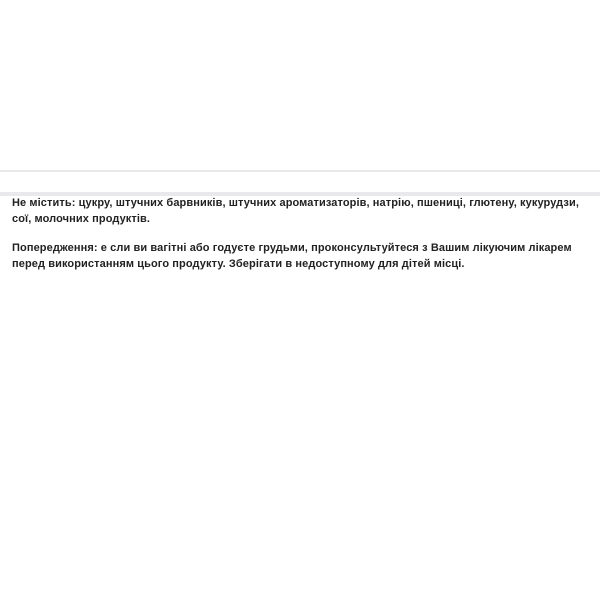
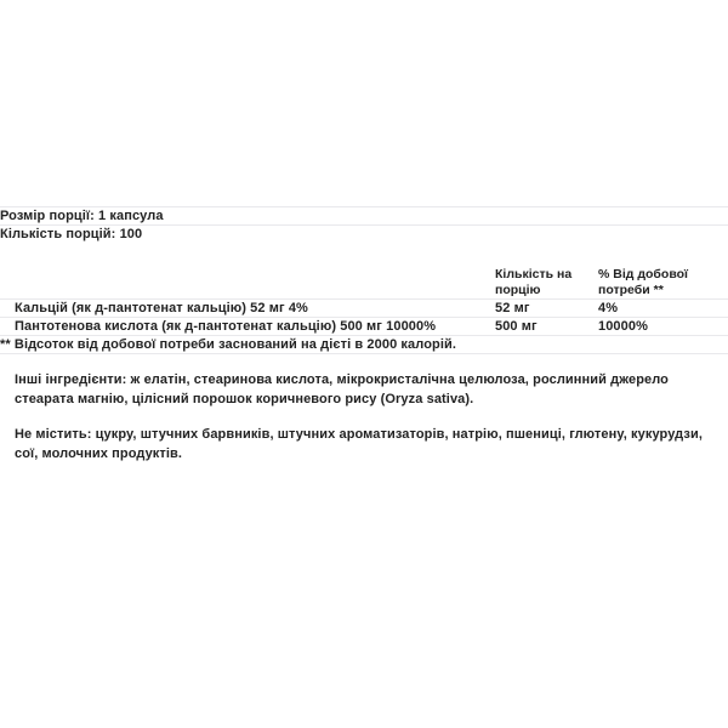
+ Розмір порції: 1 капсула
+ Кількість порцій: 100
+ 	Кількість на порцію	% Від добової потреби **
+ Кальцій (як д-пантотенат кальцію) 52 мг 4%	52 мг	4%
+ Пантотенова кислота (як д-пантотенат кальцію) 500 мг 10000%	500 мг	10000%
+ ** Відсоток від добової потреби заснований на дієті в 2000 калорій.
+ Інші інгредієнти: ж елатін, стеаринова кислота, мікрокристалічна целюлоза, рослинний джерело стеарата магнію, цілісний порошок коричневого рису (Oryza sativa).
  Не містить: цукру, штучних барвників, штучних ароматизаторів, натрію, пшениці, глютену, кукурудзи, сої, молочних продуктів.
- Попередження: е сли ви вагітні або годуєте грудьми, проконсультуйтеся з Вашим лікуючим лікарем перед використанням цього продукту. Зберігати в недоступному для дітей місці.
